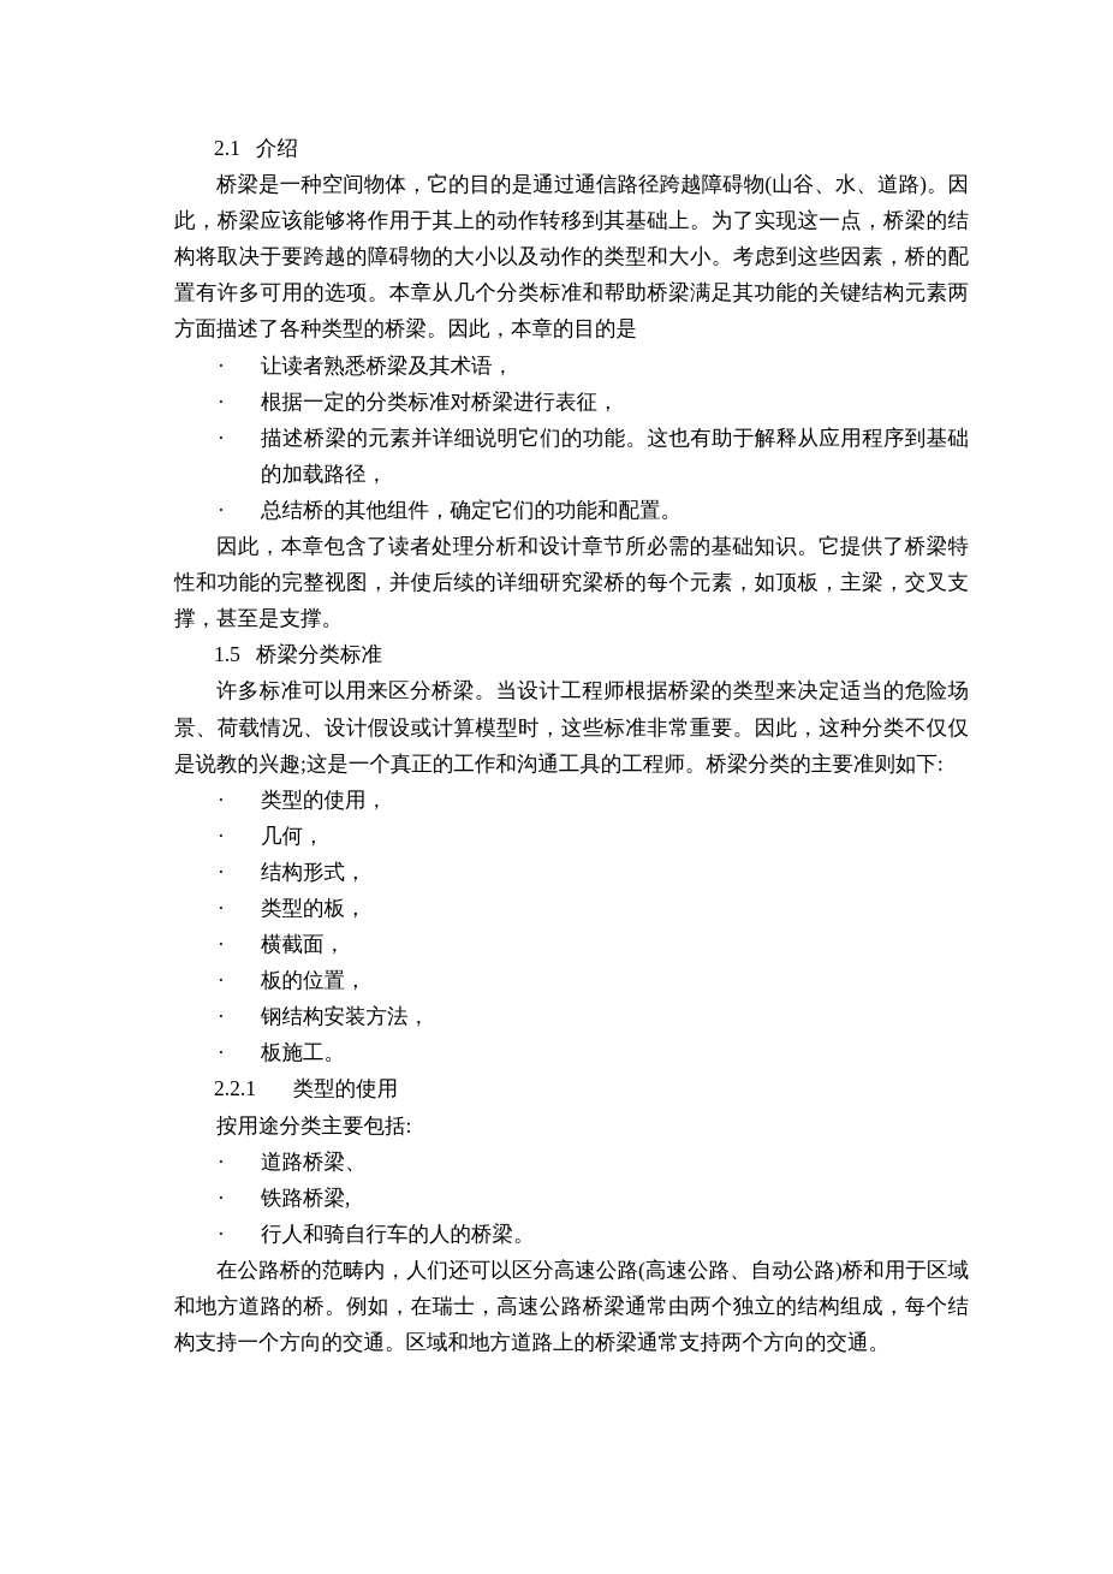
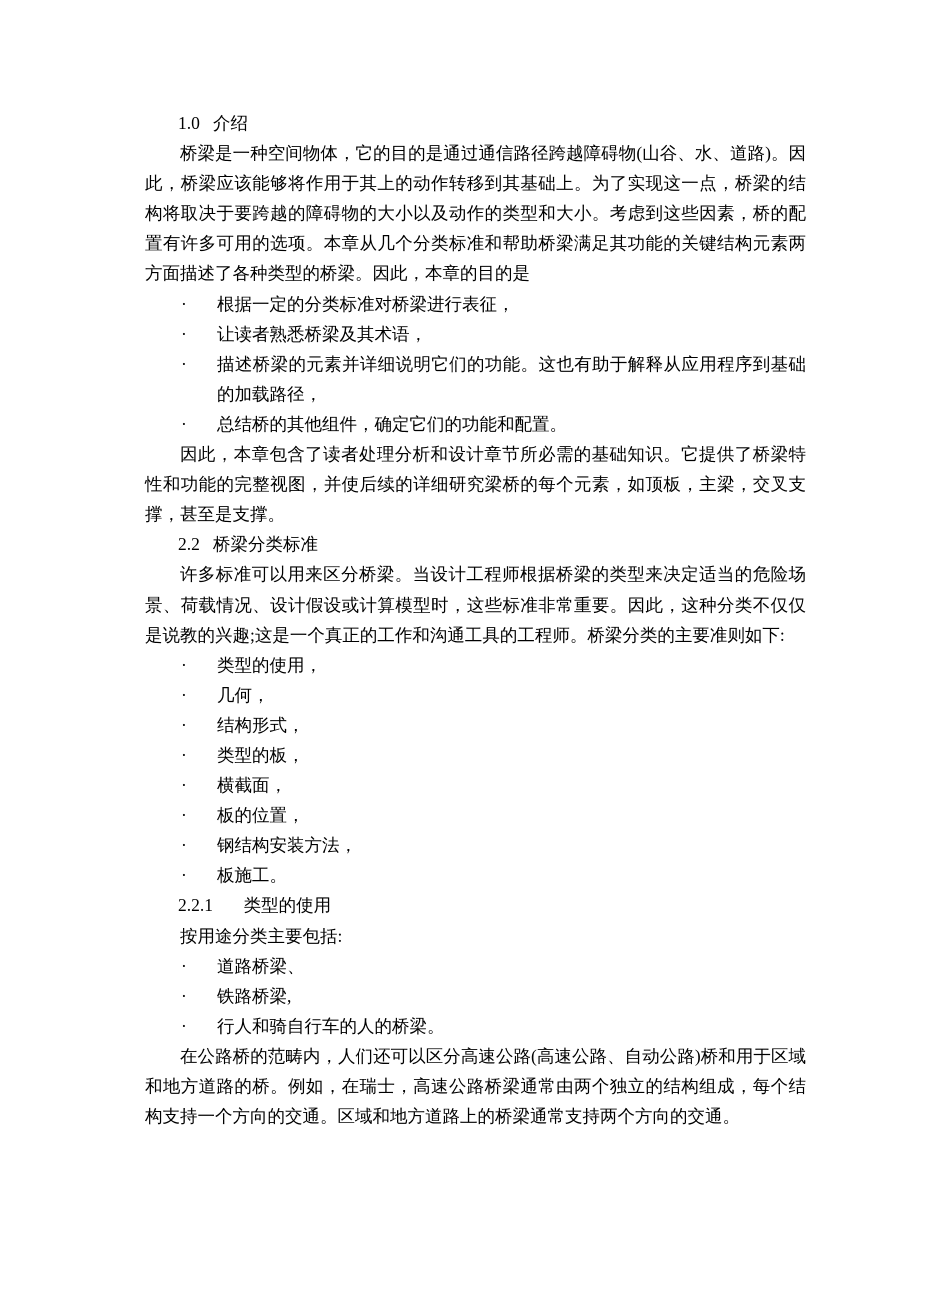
- 2.1 介绍
+ 1.0 介绍
  桥梁是一种空间物体，它的目的是通过通信路径跨越障碍物(山谷、水、道路)。因此，桥梁应该能够将作用于其上的动作转移到其基础上。为了实现这一点，桥梁的结构将取决于要跨越的障碍物的大小以及动作的类型和大小。考虑到这些因素，桥的配置有许多可用的选项。本章从几个分类标准和帮助桥梁满足其功能的关键结构元素两方面描述了各种类型的桥梁。因此，本章的目的是
  ·
- 让读者熟悉桥梁及其术语，
+ 根据一定的分类标准对桥梁进行表征，
  ·
- 根据一定的分类标准对桥梁进行表征，
+ 让读者熟悉桥梁及其术语，
  ·
  描述桥梁的元素并详细说明它们的功能。这也有助于解释从应用程序到基础的加载路径，
  ·
  总结桥的其他组件，确定它们的功能和配置。
  因此，本章包含了读者处理分析和设计章节所必需的基础知识。它提供了桥梁特性和功能的完整视图，并使后续的详细研究梁桥的每个元素，如顶板，主梁，交叉支撑，甚至是支撑。
- 1.5 桥梁分类标准
+ 2.2 桥梁分类标准
  许多标准可以用来区分桥梁。当设计工程师根据桥梁的类型来决定适当的危险场景、荷载情况、设计假设或计算模型时，这些标准非常重要。因此，这种分类不仅仅是说教的兴趣;这是一个真正的工作和沟通工具的工程师。桥梁分类的主要准则如下:
  ·
  类型的使用，
  ·
  几何，
  ·
  结构形式，
  ·
  类型的板，
  ·
  横截面，
  ·
  板的位置，
  ·
  钢结构安装方法，
  ·
  板施工。
  2.2.1 类型的使用
  按用途分类主要包括:
  ·
  道路桥梁、
  ·
  铁路桥梁,
  ·
  行人和骑自行车的人的桥梁。
  在公路桥的范畴内，人们还可以区分高速公路(高速公路、自动公路)桥和用于区域和地方道路的桥。例如，在瑞士，高速公路桥梁通常由两个独立的结构组成，每个结构支持一个方向的交通。区域和地方道路上的桥梁通常支持两个方向的交通。
